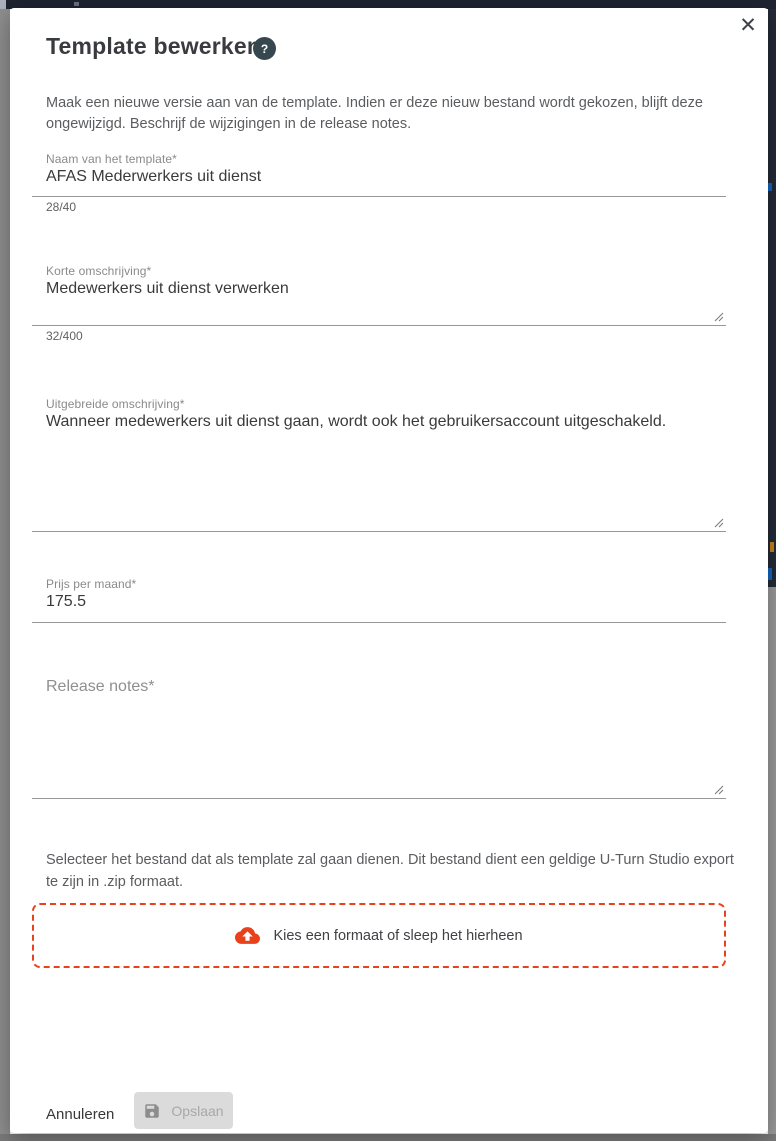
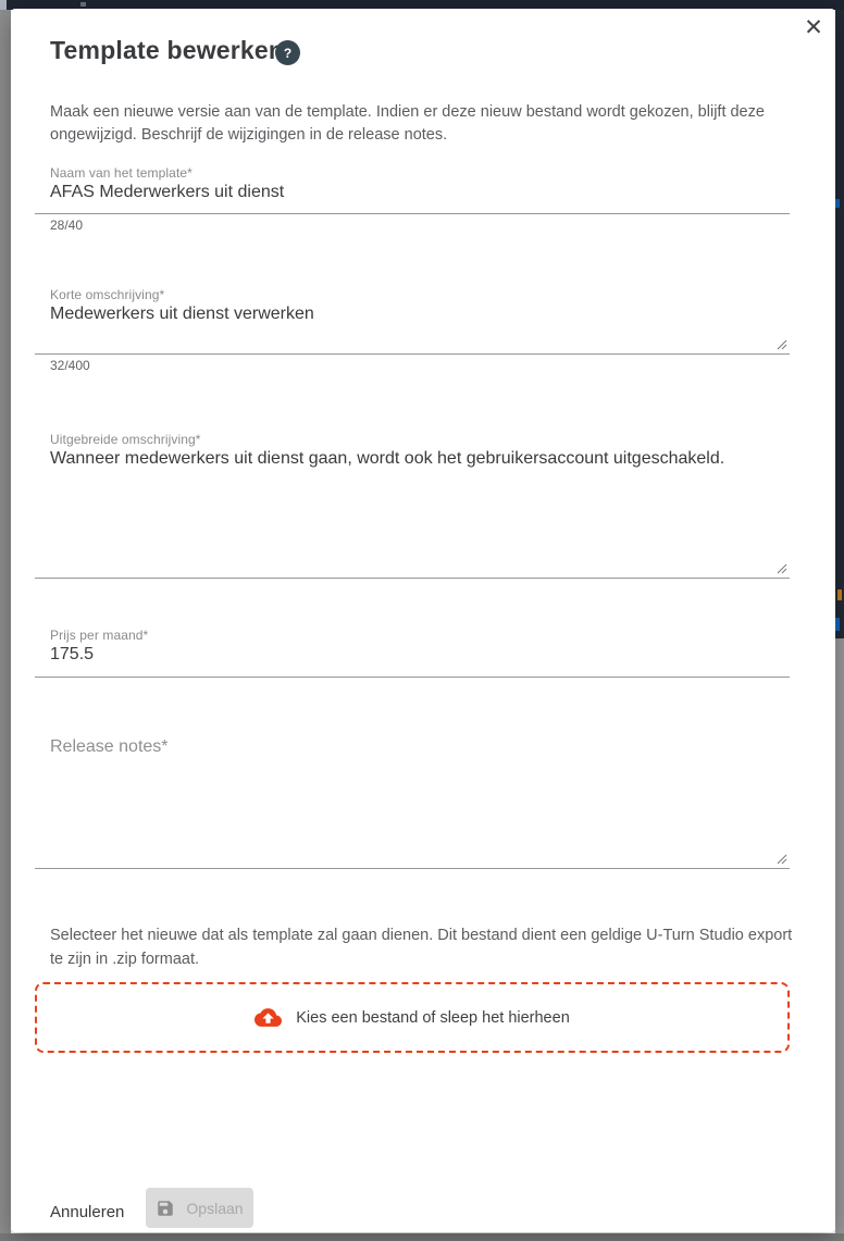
  ✕
  Template bewerke
  ?
  Maak een nieuwe versie aan van de template. Indien er deze nieuw bestand wordt gekozen, blijft deze ongewijzigd. Beschrijf de wijzigingen in de release notes.
  Naam van het template*
  AFAS Mederwerkers uit dienst
  28/40
  Korte omschrijving*
  Medewerkers uit dienst verwerken
  32/400
  Uitgebreide omschrijving*
  Wanneer medewerkers uit dienst gaan, wordt ook het gebruikersaccount uitgeschakeld.
  Prijs per maand*
  175.5
  Release notes*
- Selecteer het bestand dat als template zal gaan dienen. Dit bestand dient een geldige U-Turn Studio export te zijn in .zip formaat.
+ Selecteer het nieuwe dat als template zal gaan dienen. Dit bestand dient een geldige U-Turn Studio export te zijn in .zip formaat.
- Kies een formaat of sleep het hierheen
+ Kies een bestand of sleep het hierheen
  Annuleren
  Opslaan
